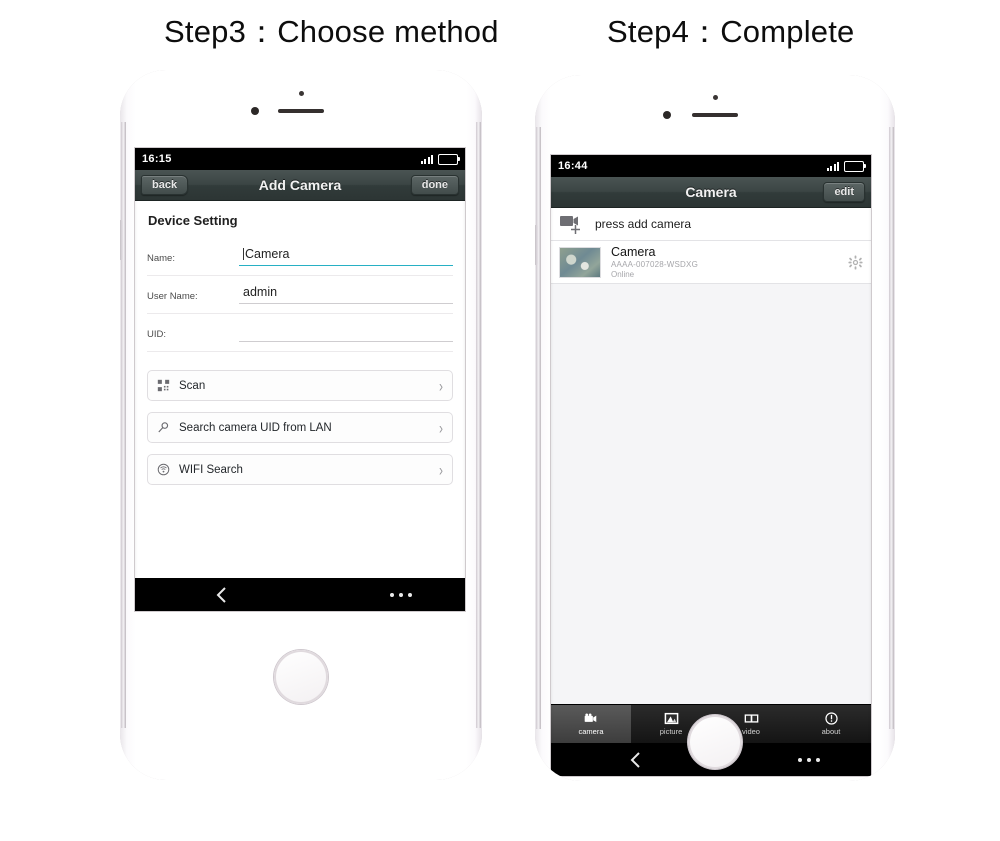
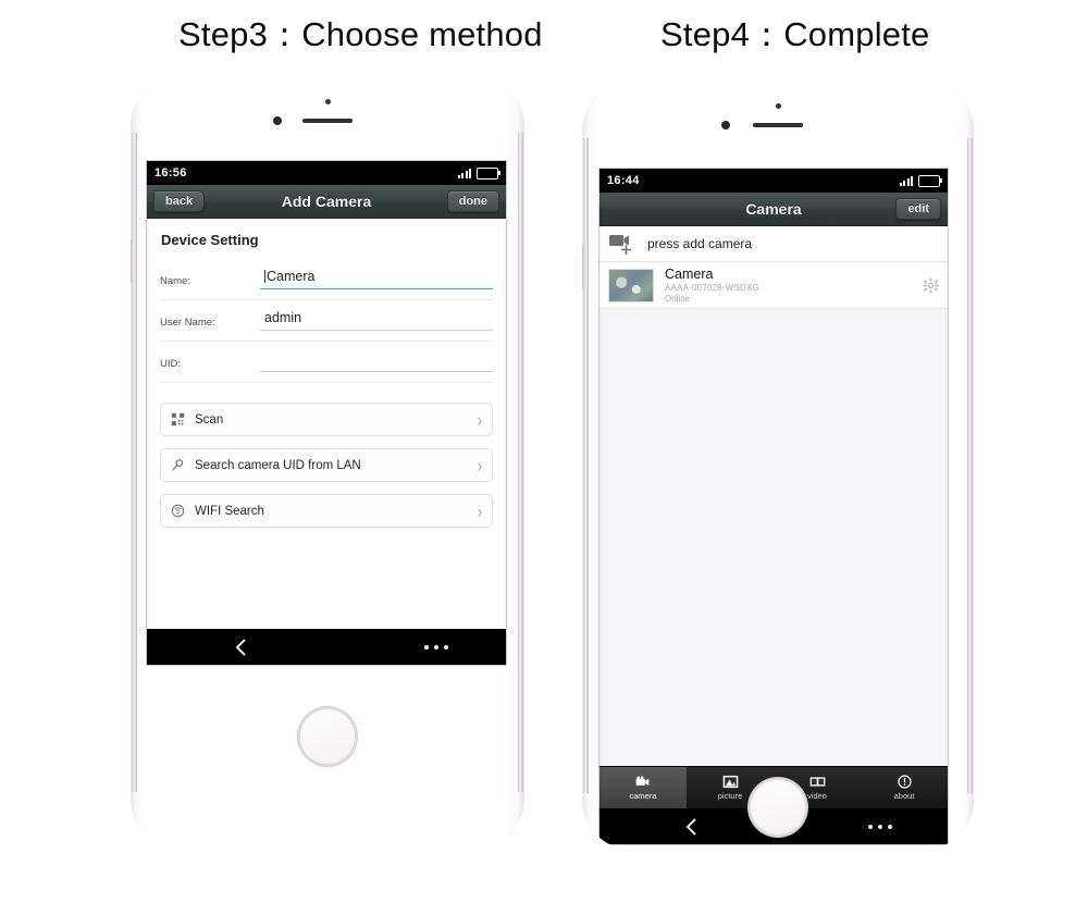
  Step3：Choose method
  Step4：Complete
- 16:15
+ 16:56
  back
  Add Camera
  done
  Device Setting
  Name:
  Camera
  User Name:
  admin
  UID:
  Scan
  ›
  Search camera UID from LAN
  ›
  WIFI Search
  ›
  16:44
  Camera
  edit
  press add camera
  Camera
  AAAA-007028-WSDXG
  Online
  camera
  picture
  video
  about
